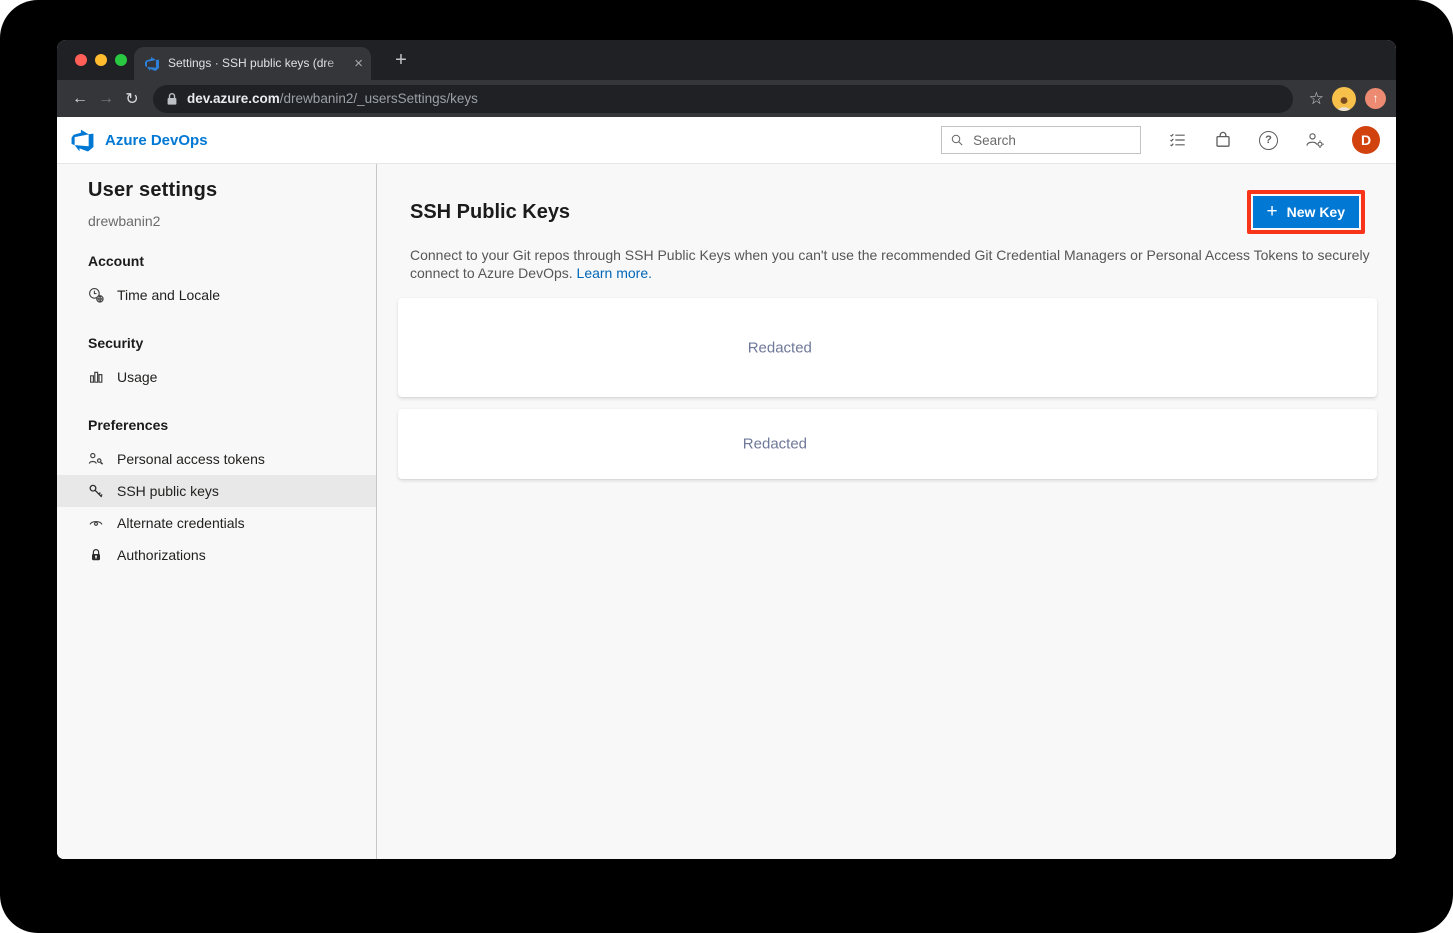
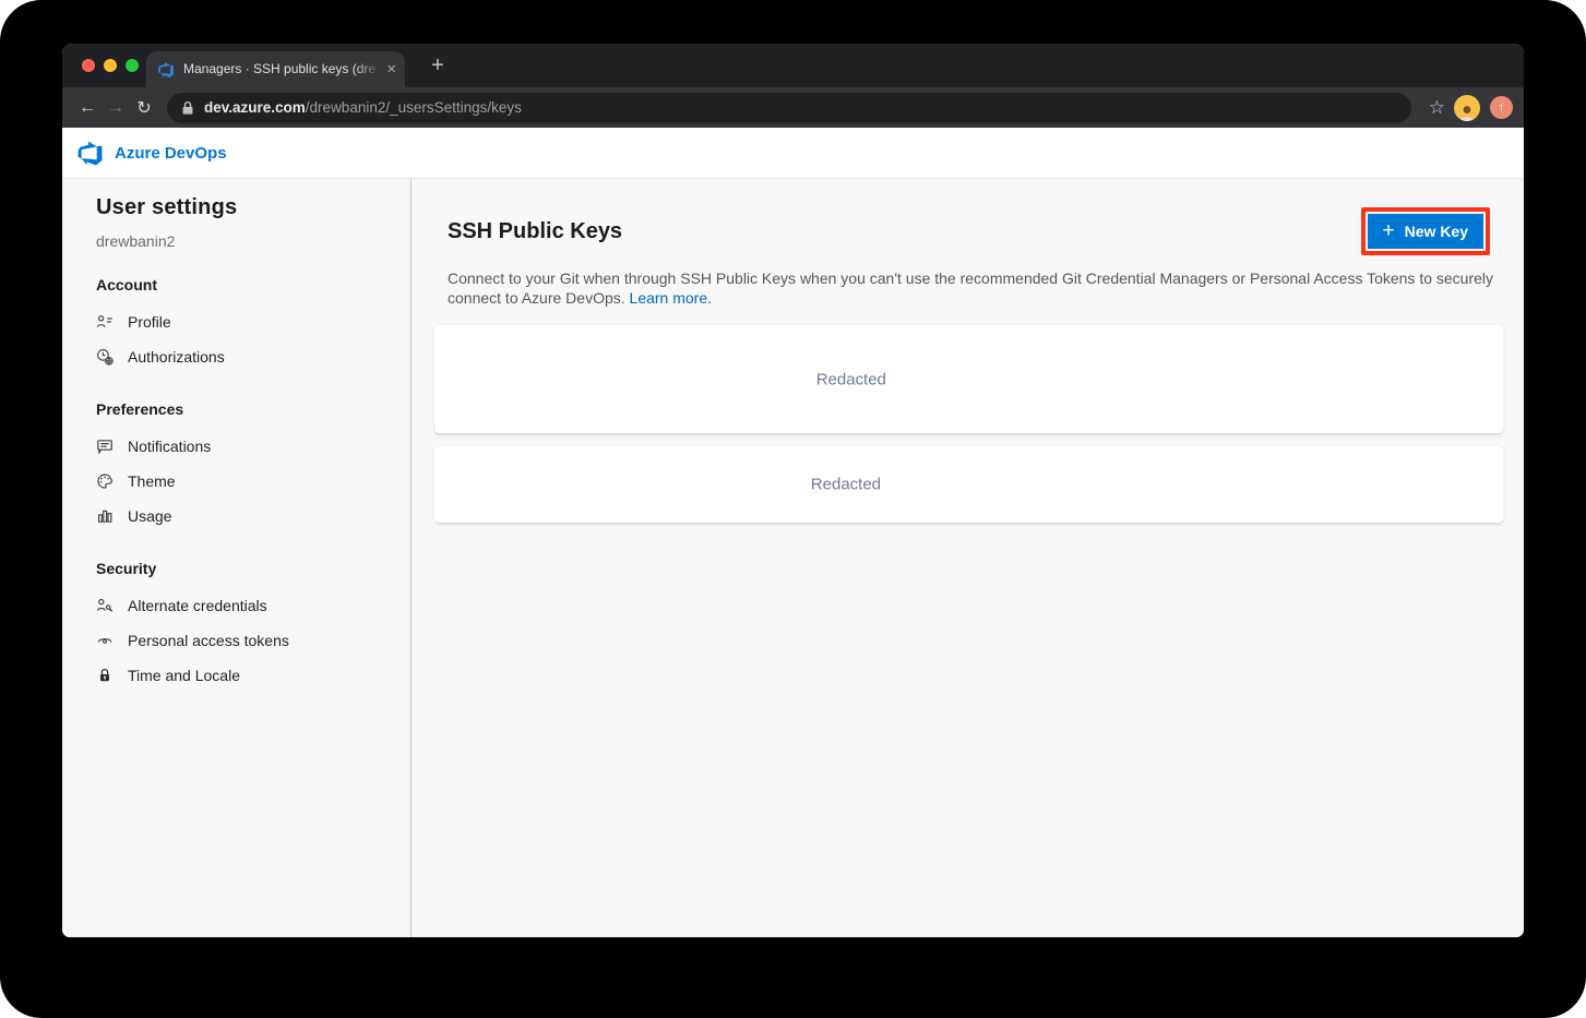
- Settings · SSH public keys (dre
+ Managers · SSH public keys (dre
  ×
  +
  ←
  →
  ↻
  dev.azure.com/drewbanin2/_usersSettings/keys
  ☆
  ↑
  Azure DevOps
- Search
- ?
- D
  User settings
  drewbanin2
  Account
+ Profile
- Time and Locale
+ Authorizations
- Security
+ Preferences
+ Notifications
+ Theme
  Usage
- Preferences
+ Security
- Personal access tokens
+ Alternate credentials
- SSH public keys
- Alternate credentials
+ Personal access tokens
- Authorizations
+ Time and Locale
  SSH Public Keys
  +
  New Key
- Connect to your Git repos through SSH Public Keys when you can't use the recommended Git Credential Managers or Personal Access Tokens to securely connect to Azure DevOps. Learn more.
+ Connect to your Git when through SSH Public Keys when you can't use the recommended Git Credential Managers or Personal Access Tokens to securely connect to Azure DevOps. Learn more.
  Redacted
  Redacted
